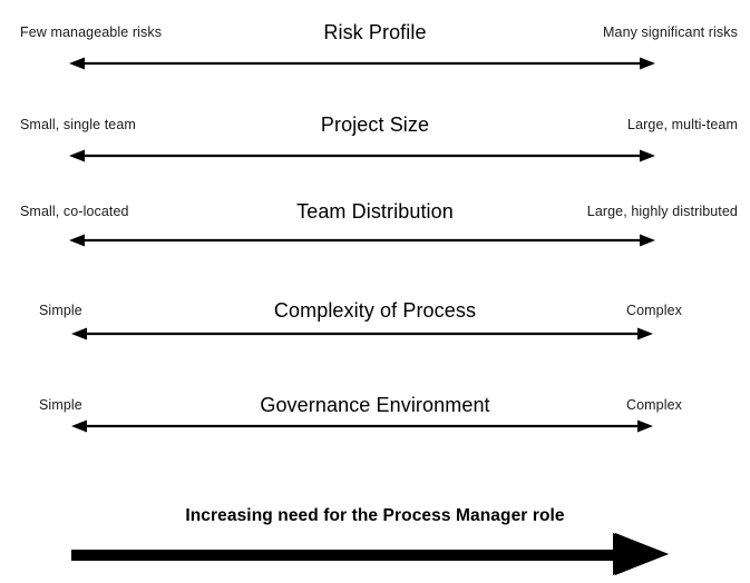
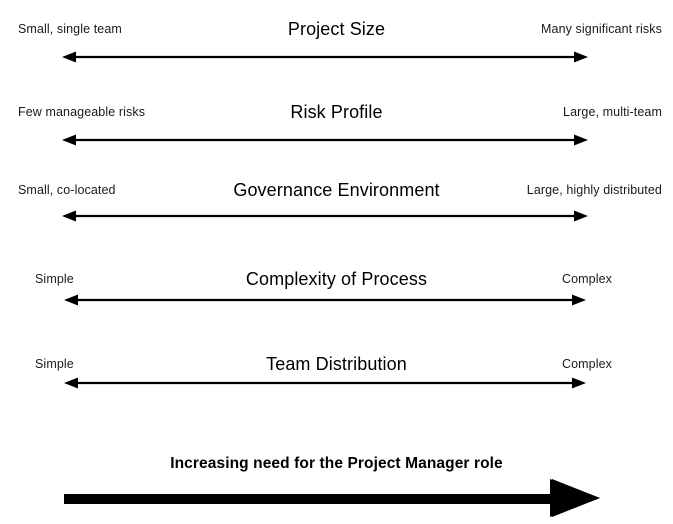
- Few manageable risks
+ Small, single team
- Risk Profile
+ Project Size
  Many significant risks
- Small, single team
+ Few manageable risks
- Project Size
+ Risk Profile
  Large, multi-team
  Small, co-located
- Team Distribution
+ Governance Environment
  Large, highly distributed
  Simple
  Complexity of Process
  Complex
  Simple
- Governance Environment
+ Team Distribution
  Complex
- Increasing need for the Process Manager role
+ Increasing need for the Project Manager role
